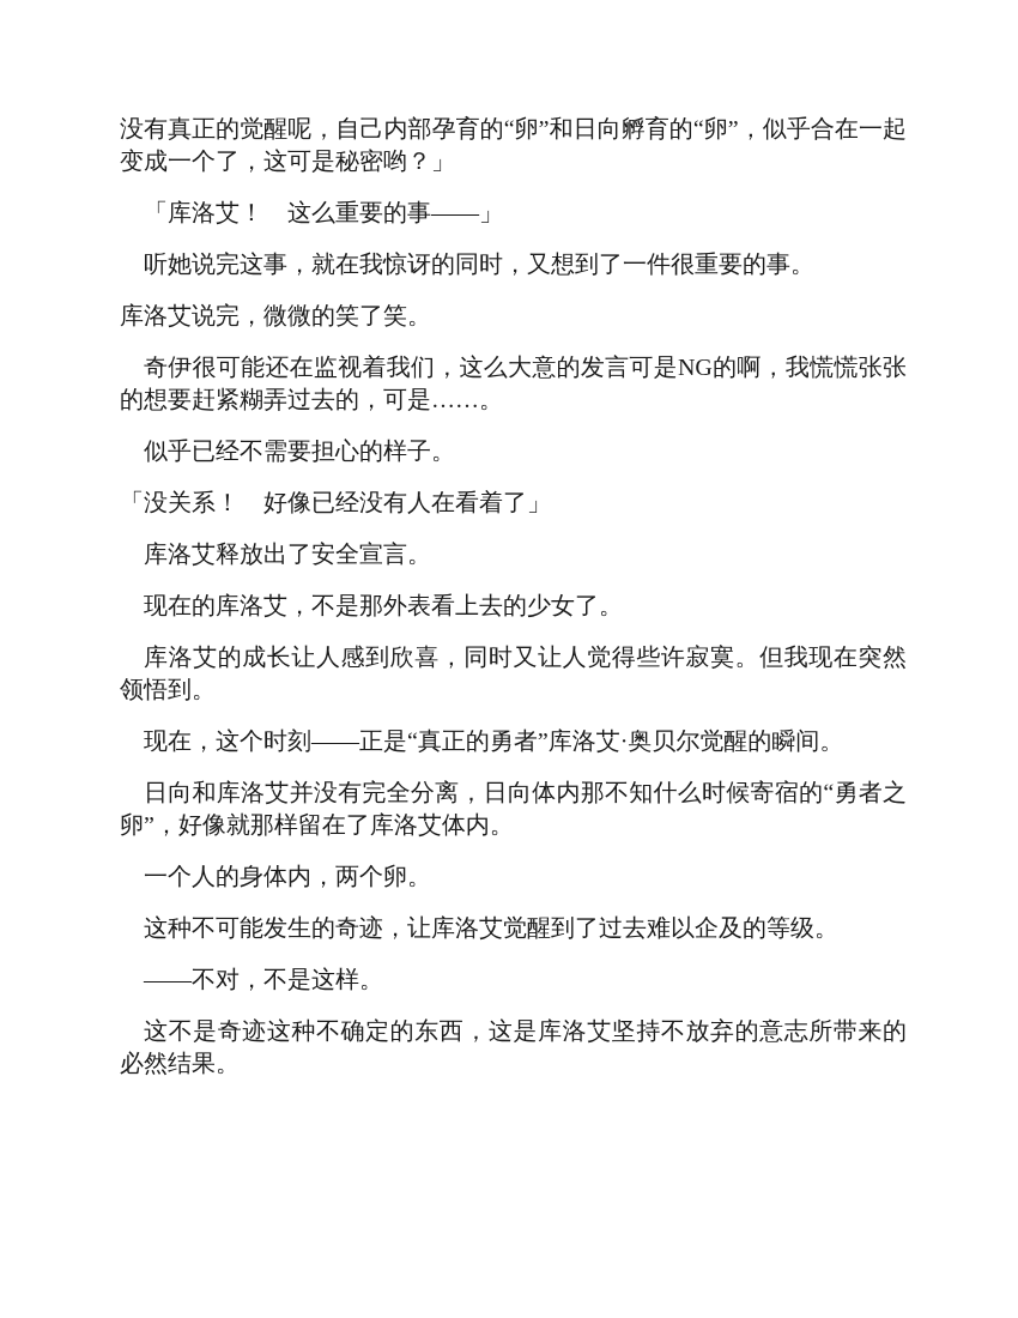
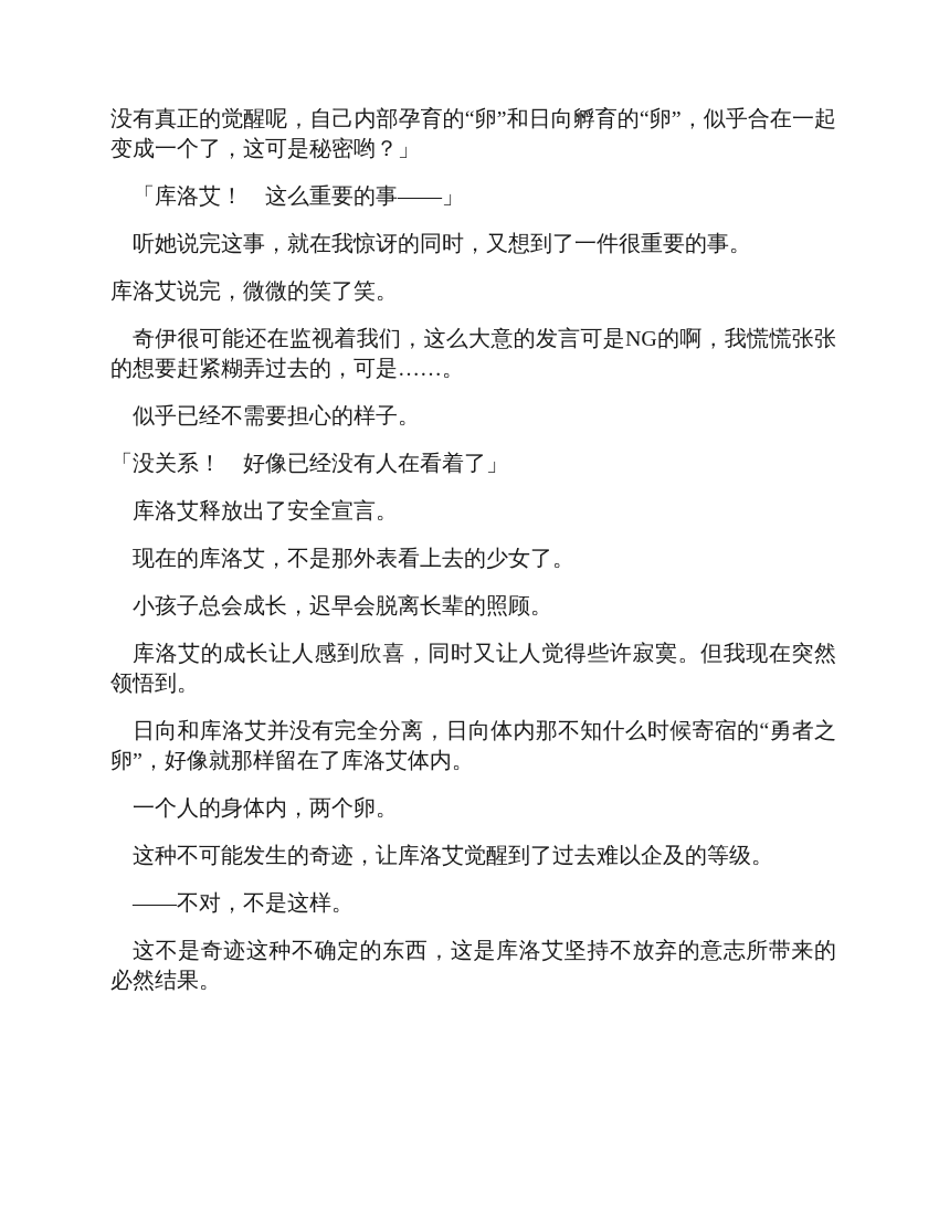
  没有真正的觉醒呢，自己内部孕育的“卵”和日向孵育的“卵”，似乎合在一起变成一个了，这可是秘密哟？」
  「库洛艾！ 这么重要的事——」
  听她说完这事，就在我惊讶的同时，又想到了一件很重要的事。
  库洛艾说完，微微的笑了笑。
  奇伊很可能还在监视着我们，这么大意的发言可是NG的啊，我慌慌张张的想要赶紧糊弄过去的，可是……。
  似乎已经不需要担心的样子。
  「没关系！ 好像已经没有人在看着了」
  库洛艾释放出了安全宣言。
  现在的库洛艾，不是那外表看上去的少女了。
+ 小孩子总会成长，迟早会脱离长辈的照顾。
  库洛艾的成长让人感到欣喜，同时又让人觉得些许寂寞。但我现在突然领悟到。
- 现在，这个时刻——正是“真正的勇者”库洛艾·奥贝尔觉醒的瞬间。
  日向和库洛艾并没有完全分离，日向体内那不知什么时候寄宿的“勇者之卵”，好像就那样留在了库洛艾体内。
  一个人的身体内，两个卵。
  这种不可能发生的奇迹，让库洛艾觉醒到了过去难以企及的等级。
  ——不对，不是这样。
  这不是奇迹这种不确定的东西，这是库洛艾坚持不放弃的意志所带来的必然结果。
